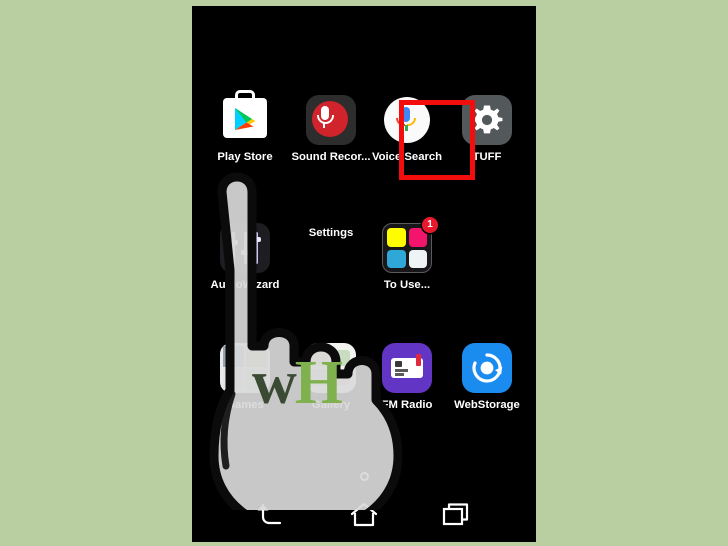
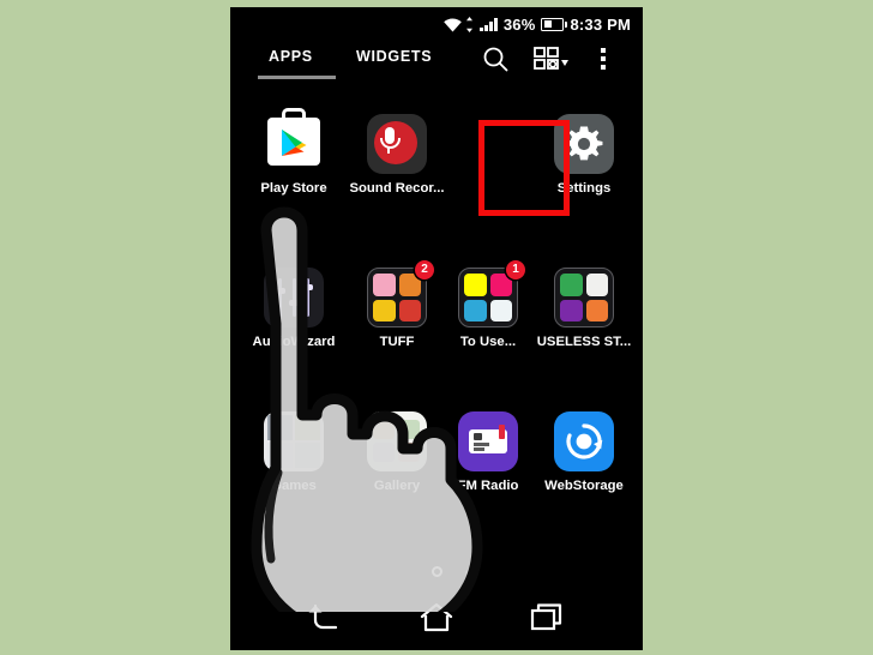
+ 36%
+ 8:33 PM
+ APPS
+ WIDGETS
  Play Store
  Sound Recor...
- Voice Search
- TUFF
+ Settings
+ 2
- Settings
+ TUFF
  1
  To Use...
+ USELESS ST...
  M Radio
  WebStorage
- wH
